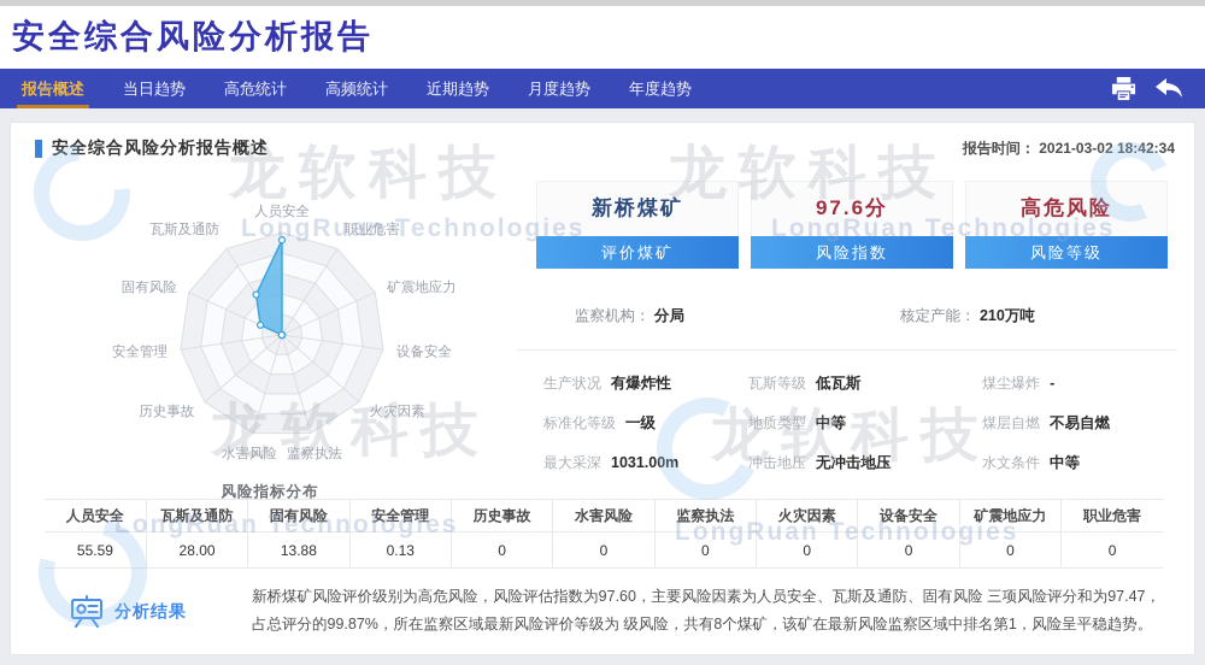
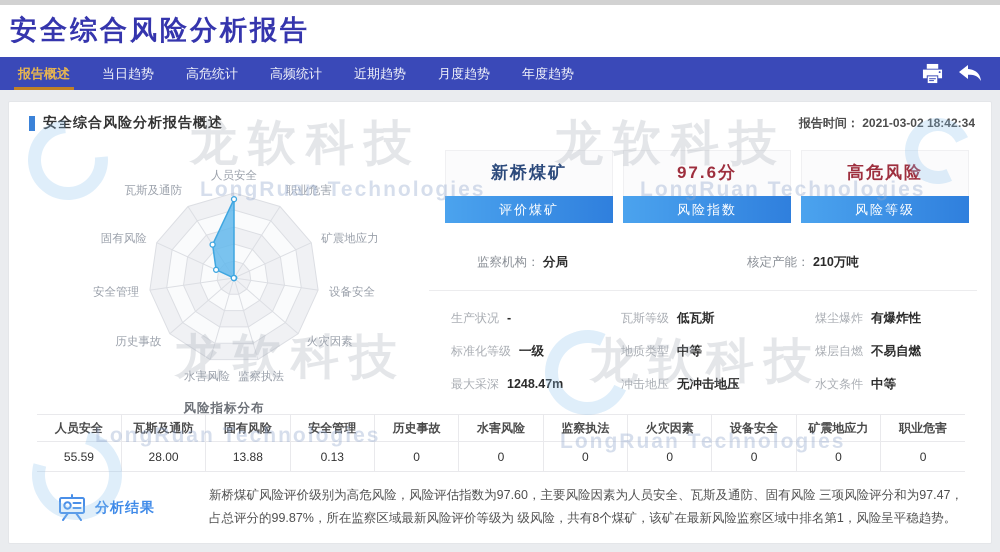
  安全综合风险分析报告
  报告概述
  当日趋势
  高危统计
  高频统计
  近期趋势
  月度趋势
  年度趋势
  安全综合风险分析报告概述
  报告时间： 2021-03-02 18:42:34
  人员安全
  职业危害
  矿震地应力
  设备安全
  火灾因素
  监察执法
  水害风险
  历史事故
  安全管理
  固有风险
  瓦斯及通防
  风险指标分布
  新桥煤矿
  评价煤矿
  97.6分
  风险指数
  高危风险
  风险等级
  监察机构： 分局
  核定产能： 210万吨
- 生产状况 有爆炸性
+ 生产状况 -
  瓦斯等级 低瓦斯
- 煤尘爆炸 -
+ 煤尘爆炸 有爆炸性
  标准化等级 一级
  地质类型 中等
  煤层自燃 不易自燃
- 最大采深 1031.00m
+ 最大采深 1248.47m
  冲击地压 无冲击地压
  水文条件 中等
  人员安全	瓦斯及通防	固有风险	安全管理	历史事故	水害风险	监察执法	火灾因素	设备安全	矿震地应力	职业危害
  55.59	28.00	13.88	0.13	0	0	0	0	0	0	0
  分析结果
  新桥煤矿风险评价级别为高危风险，风险评估指数为97.60，主要风险因素为人员安全、瓦斯及通防、固有风险 三项风险评分和为97.47，占总评分的99.87%，所在监察区域最新风险评价等级为 级风险，共有8个煤矿，该矿在最新风险监察区域中排名第1，风险呈平稳趋势。
  龙软科技
  LongRuan Technologies
  龙软科技
  LongRuan Technologies
  龙软科技
  龙软科技
  LongRuan Technologies
  LongRuan Technologies
